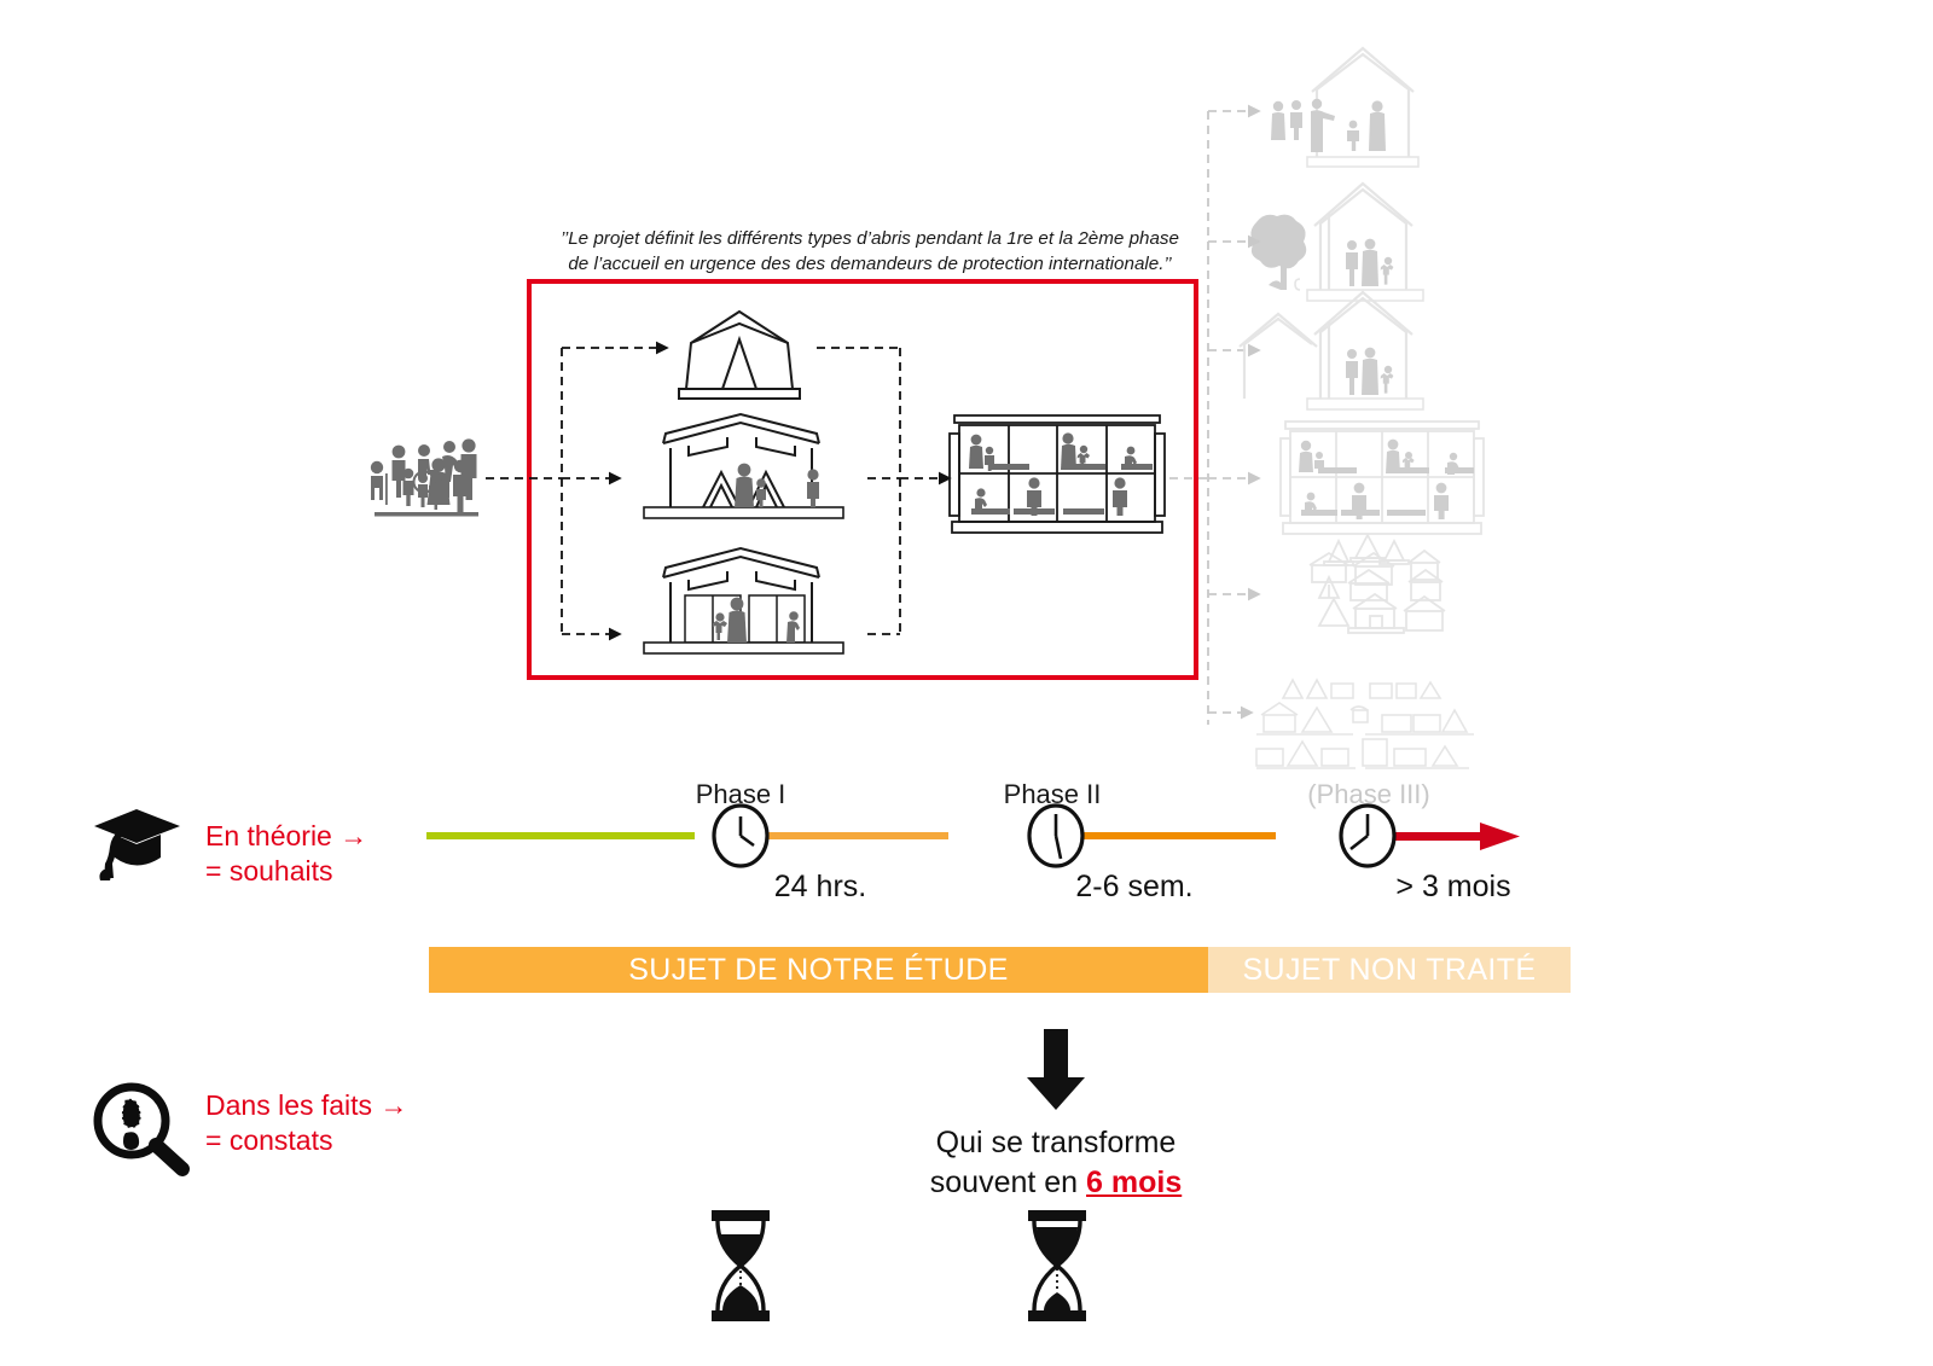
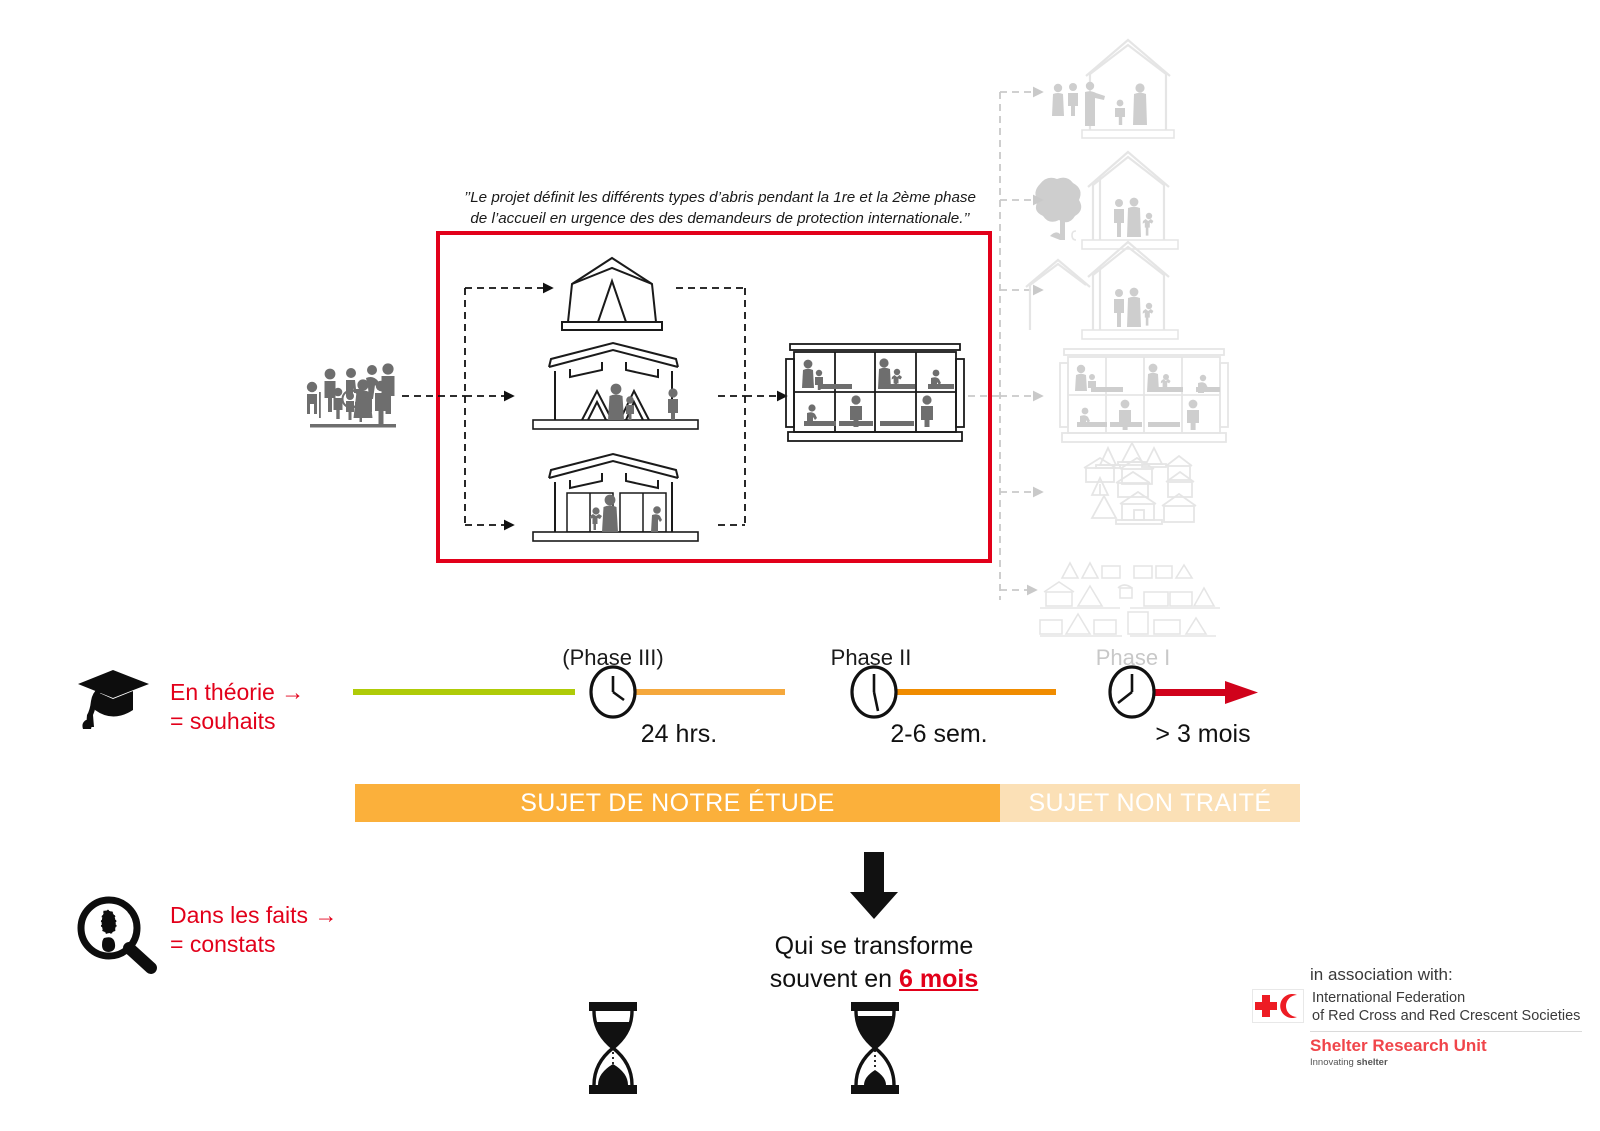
  ’’Le projet définit les différents types d’abris pendant la 1re et la 2ème phase
  de l’accueil en urgence des des demandeurs de protection internationale.’’
- Phase I
+ (Phase III)
  Phase II
- (Phase III)
+ Phase I
  24 hrs.
  2-6 sem.
  > 3 mois
  En théorie →
  = souhaits
  Dans les faits →
  = constats
  SUJET DE NOTRE ÉTUDE
  SUJET NON TRAITÉ
  Qui se transforme
  souvent en 6 mois
+ in association with:
+ International Federation
+ of Red Cross and Red Crescent Societies
+ Shelter Research Unit
+ Innovating shelter
